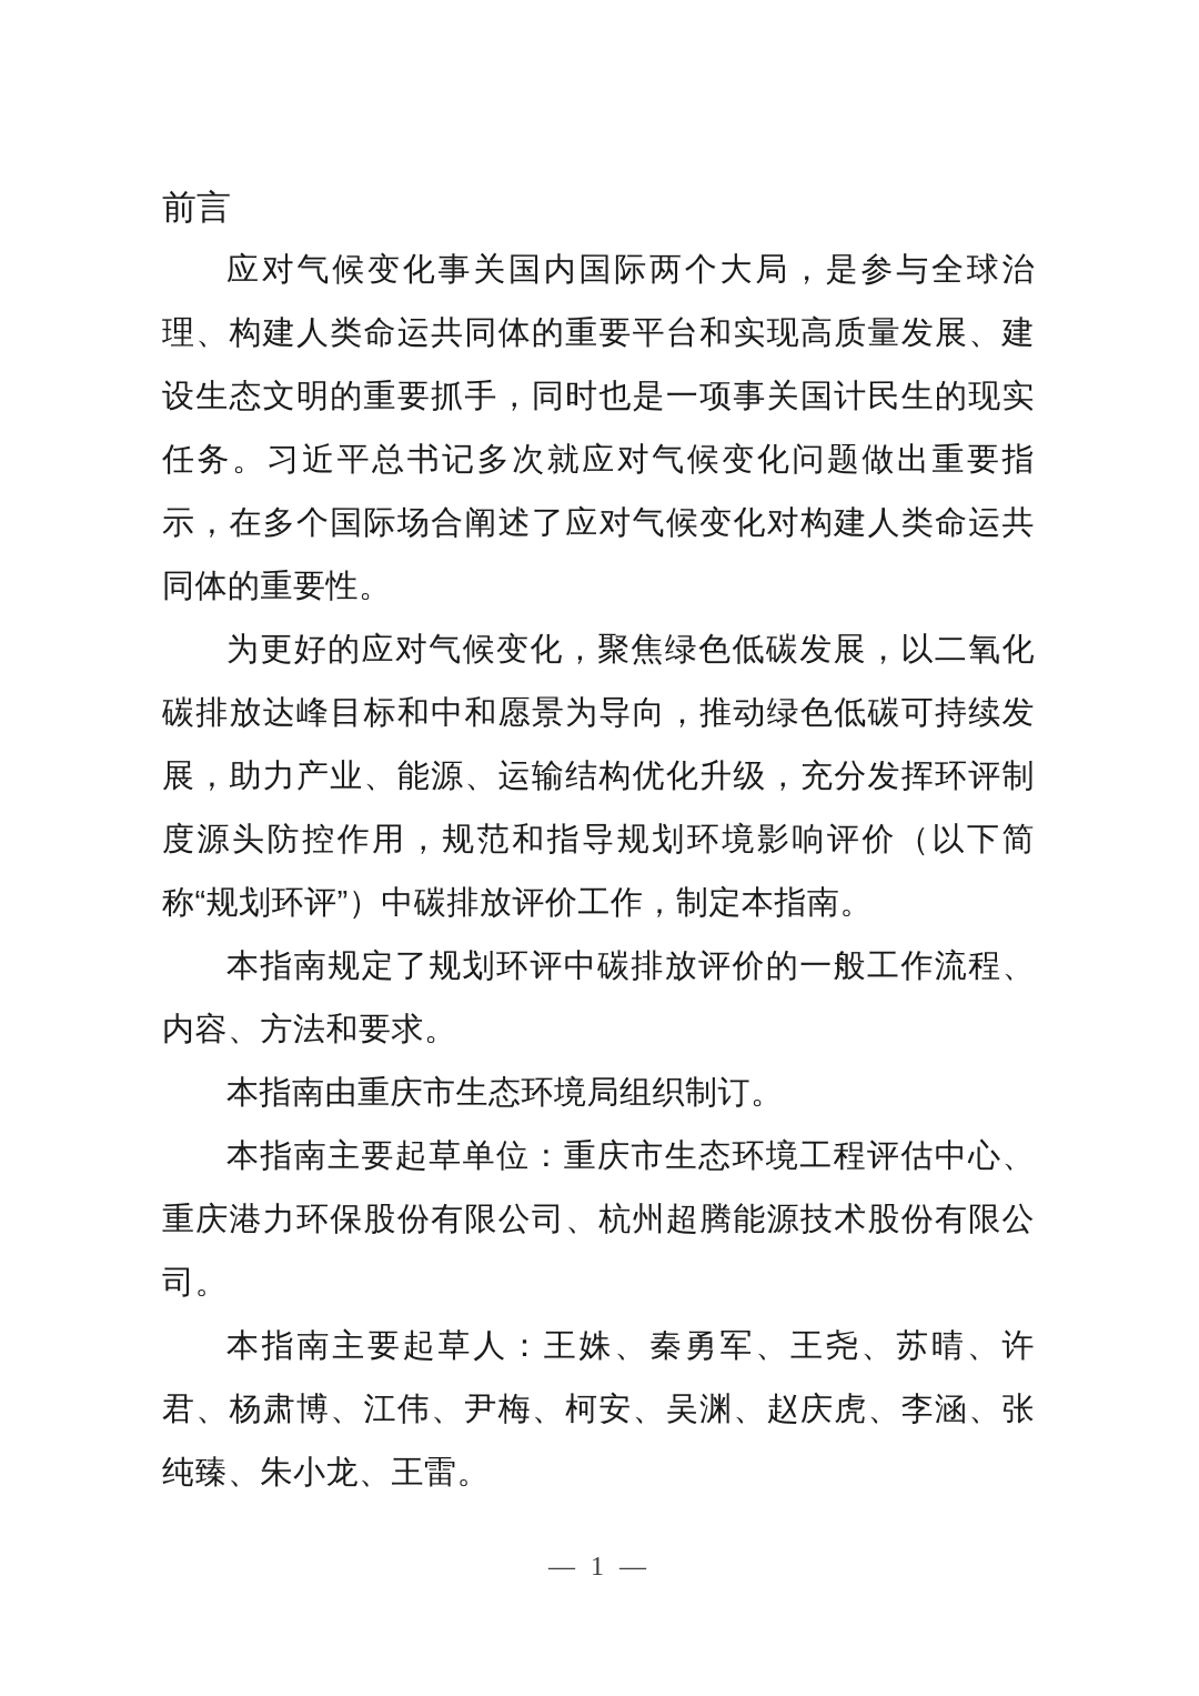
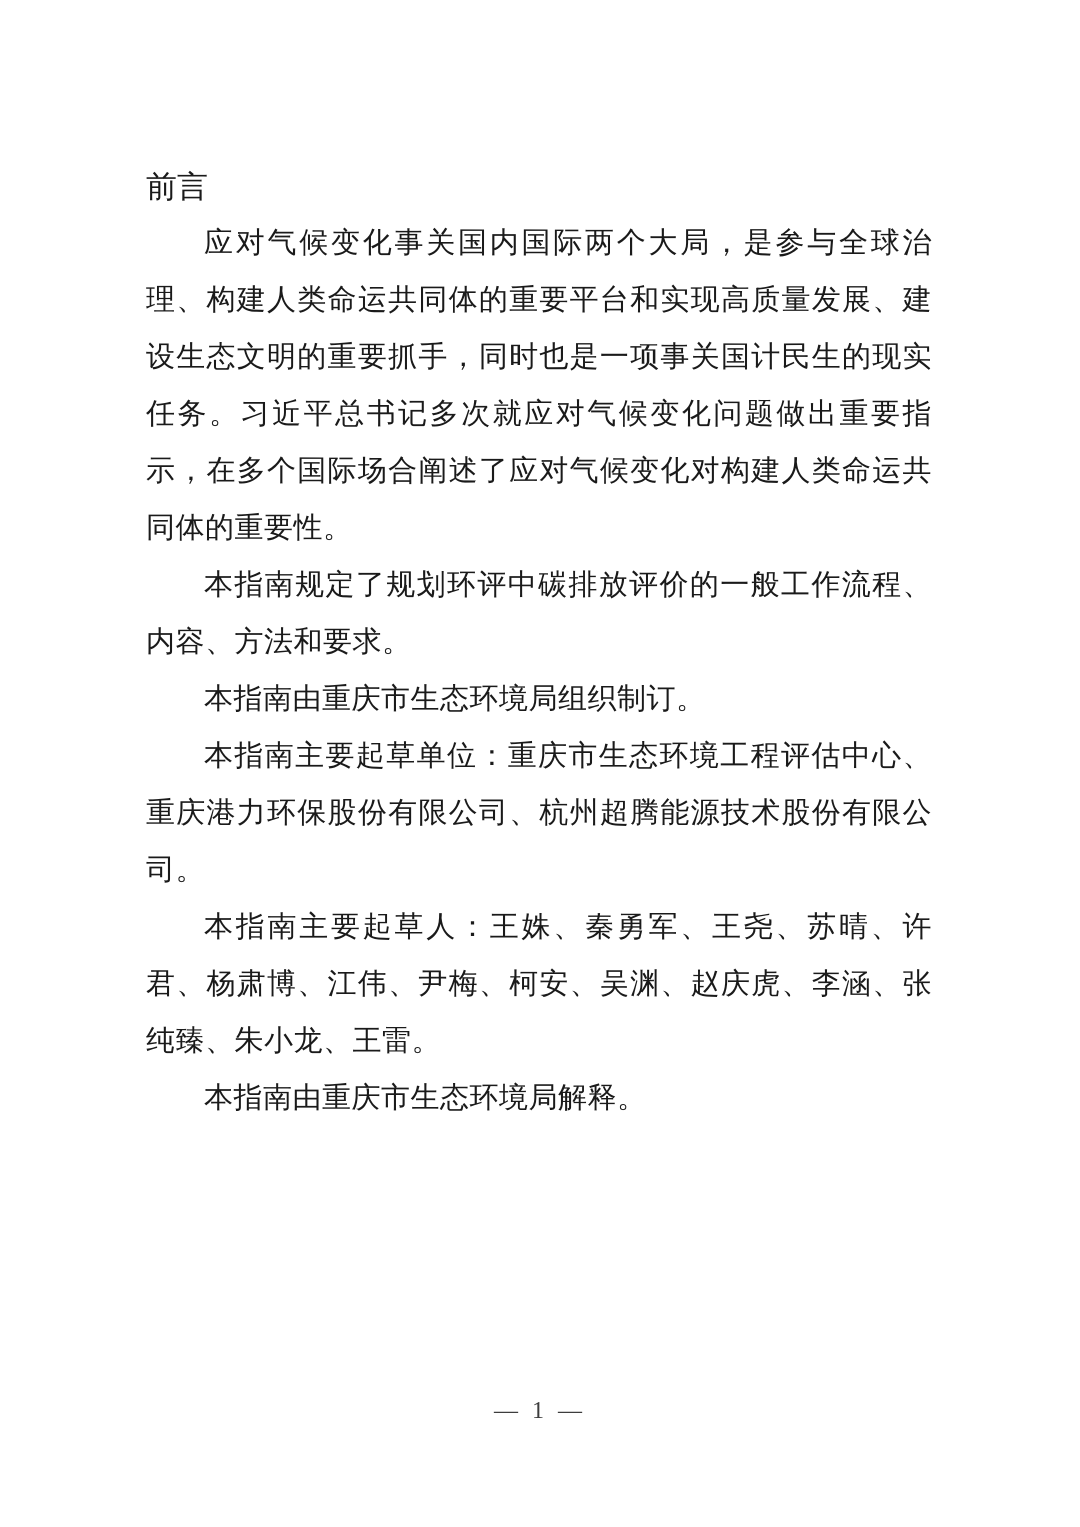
  前言
  应对气候变化事关国内国际两个大局，是参与全球治理、构建人类命运共同体的重要平台和实现高质量发展、建设生态文明的重要抓手，同时也是一项事关国计民生的现实任务。习近平总书记多次就应对气候变化问题做出重要指示，在多个国际场合阐述了应对气候变化对构建人类命运共同体的重要性。
- 为更好的应对气候变化，聚焦绿色低碳发展，以二氧化碳排放达峰目标和中和愿景为导向，推动绿色低碳可持续发展，助力产业、能源、运输结构优化升级，充分发挥环评制度源头防控作用，规范和指导规划环境影响评价（以下简称“规划环评”）中碳排放评价工作，制定本指南。
  本指南规定了规划环评中碳排放评价的一般工作流程、内容、方法和要求。
  本指南由重庆市生态环境局组织制订。
  本指南主要起草单位：重庆市生态环境工程评估中心、重庆港力环保股份有限公司、杭州超腾能源技术股份有限公司。
  本指南主要起草人：王姝、秦勇军、王尧、苏晴、许君、杨肃博、江伟、尹梅、柯安、吴渊、赵庆虎、李涵、张纯臻、朱小龙、王雷。
+ 本指南由重庆市生态环境局解释。
  — 1 —
